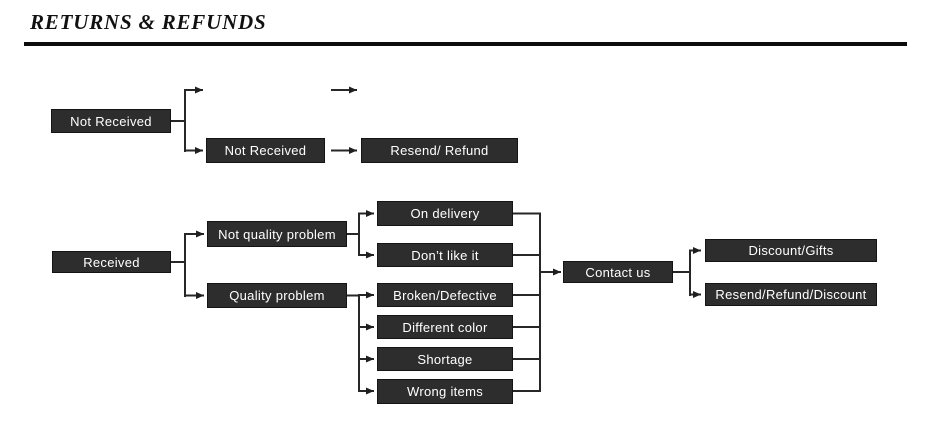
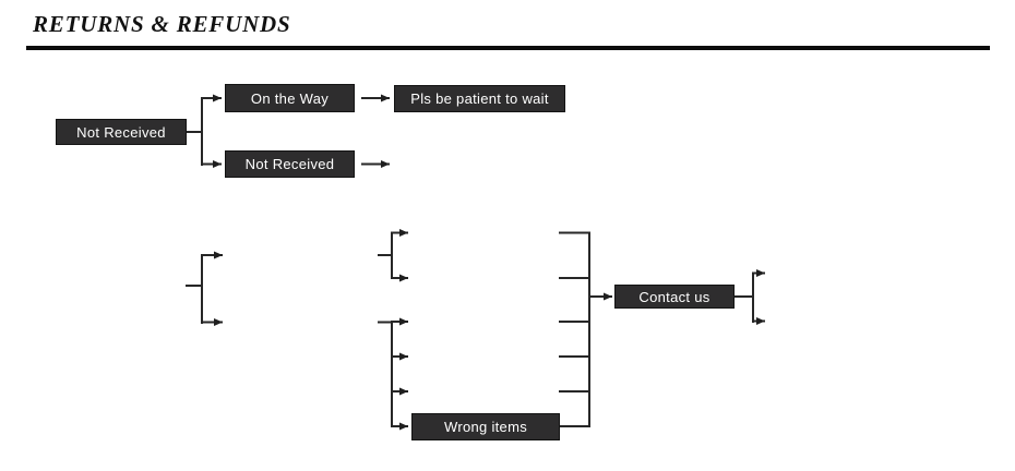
  RETURNS & REFUNDS
  Not Received
+ On the Way
+ Pls be patient to wait
  Not Received
- Resend/ Refund
- Received
- Not quality problem
- Quality problem
- On delivery
- Don’t like it
- Broken/Defective
- Different color
- Shortage
  Wrong items
  Contact us
- Discount/Gifts
- Resend/Refund/Discount
